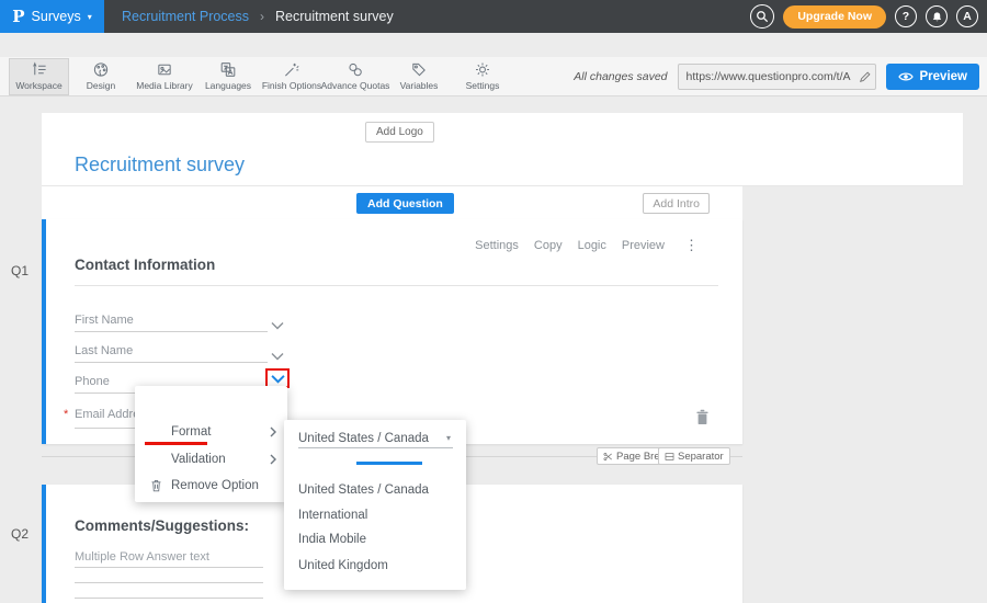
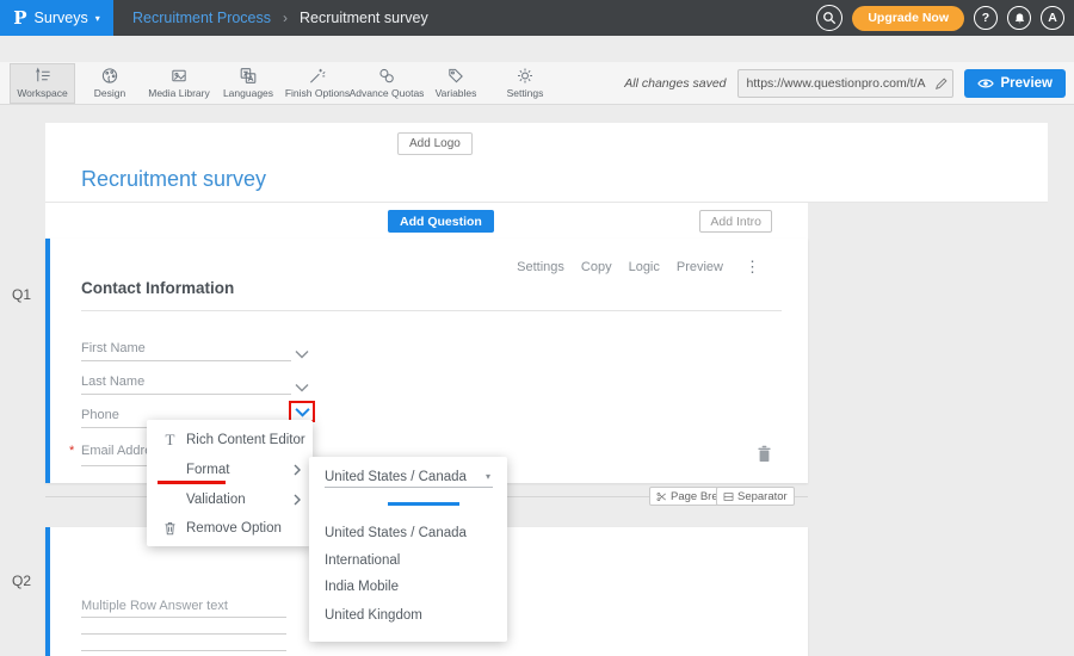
  P
  Surveys
  ▾
  Recruitment Process
  ›
  Recruitment survey
  Upgrade Now
  ?
  A
  Workspace
  Design
  Media Library
  Languages
  Finish Options
  Advance Quotas
  Variables
  Settings
  All changes saved
  https://www.questionpro.com/t/A
  Preview
  Add Logo
  Recruitment survey
  Add Question
  Add Intro
  Q1
  Settings
  Copy
  Logic
  Preview
  ⋮
  Contact Information
  First Name
  Last Name
  Phone
  *
  Email Addr
  Page Bre
  Separator
  Q2
- Comments/Suggestions:
  Multiple Row Answer text
+ T
+ Rich Content Editor
  Format
  Validation
  Remove Option
  United States / Canada
  ▾
  United States / Canada
  International
  India Mobile
  United Kingdom
